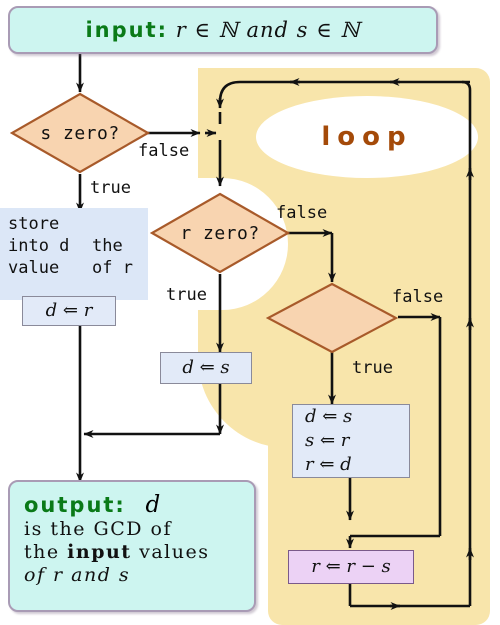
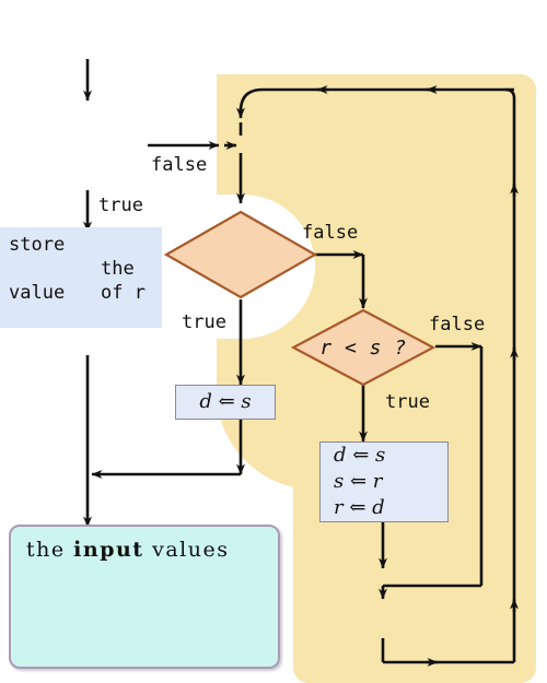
- loop
- input: r ∈ ℕ and s ∈ ℕ
- s zero?
  false
  true
  store
- into d
  value
  the
  of r
- d ⇐ r
- r zero?
  false
  true
  d ⇐ s
+ r < s ?
  false
  true
  d ⇐ s
  s ⇐ r
  r ⇐ d
- r ⇐ r − s
- output: d
- is the GCD of
  the input values
- of r and s
